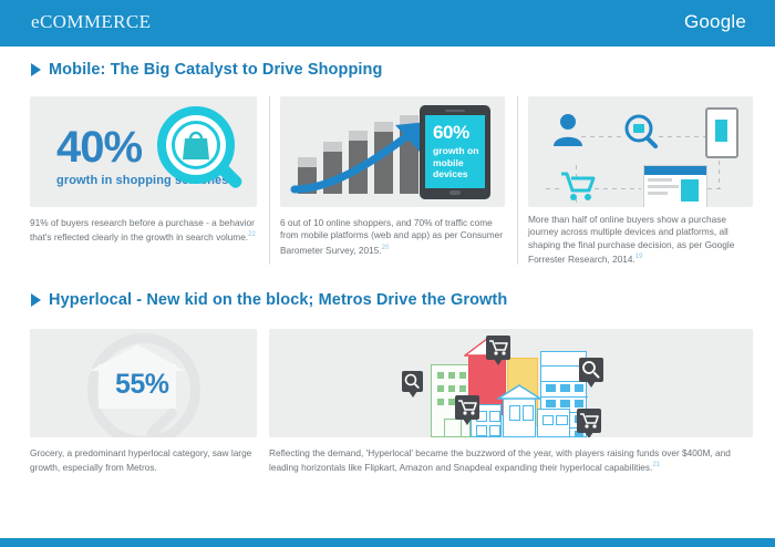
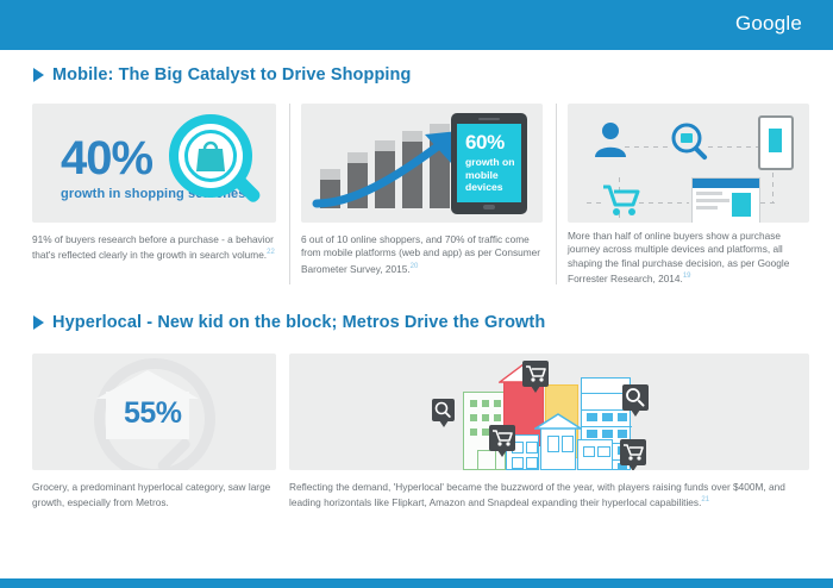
- eCOMMERCE
  Google
  Mobile: The Big Catalyst to Drive Shopping
  40%
  growth in shopping ses
  91% of buyers research before a purchase - a behavior that's reflected clearly in the growth in search volume.
  60%
  growth on mobile devices
  6 out of 10 online shoppers, and 70% of traffic come from mobile platforms (web and app) as per Consumer Barometer Survey, 2015.
  More than half of online buyers show a purchase journey across multiple devices and platforms, all shaping the final purchase decision, as per Google Forrester Research, 2014.
  Hyperlocal - New kid on the block; Metros Drive the Growth
  55%
  Grocery, a predominant hyperlocal category, saw large growth, especially from Metros.
  Reflecting the demand, 'Hyperlocal' became the buzzword of the year, with players raising funds over $400M, and leading horizontals like Flipkart, Amazon and Snapdeal expanding their hyperlocal capabilities.
